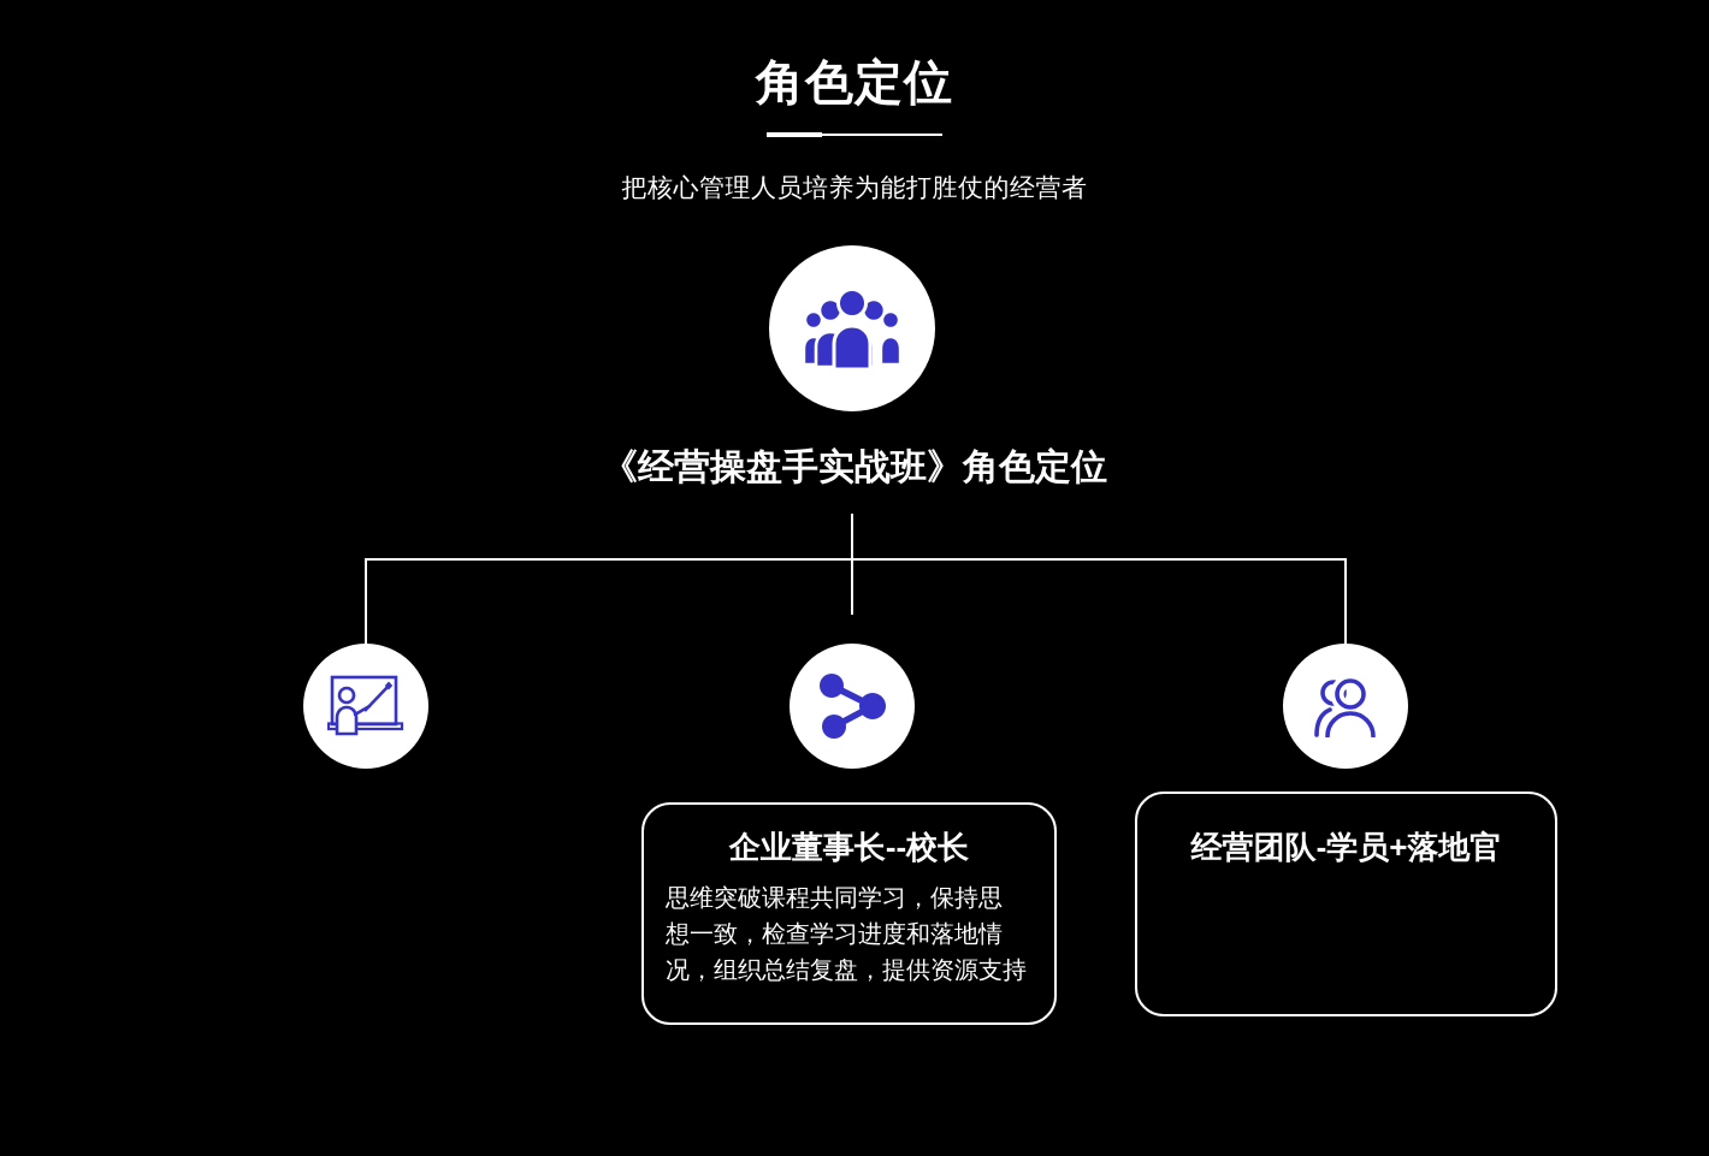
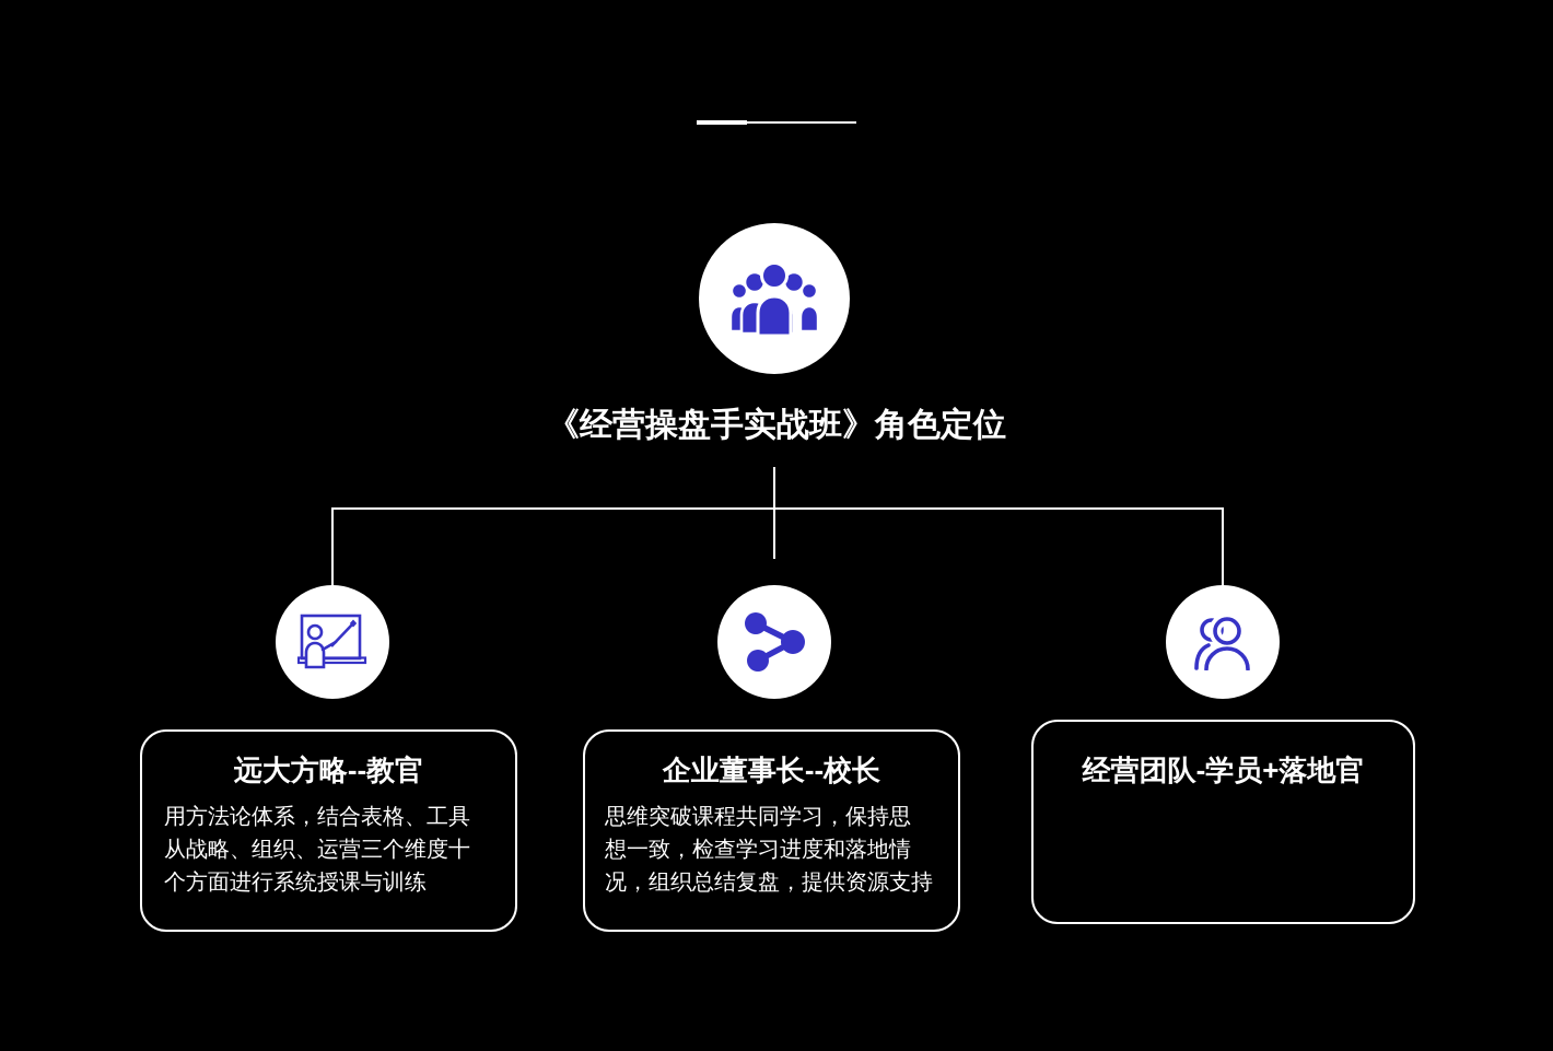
- 角色定位
- 把核心管理人员培养为能打胜仗的经营者
  《经营操盘手实战班》角色定位
+ 远大方略--教官
+ 用方法论体系，结合表格、工具
+ 从战略、组织、运营三个维度十
+ 个方面进行系统授课与训练
  企业董事长--校长
  思维突破课程共同学习，保持思
  想一致，检查学习进度和落地情
  况，组织总结复盘，提供资源支持
  经营团队-学员+落地官
